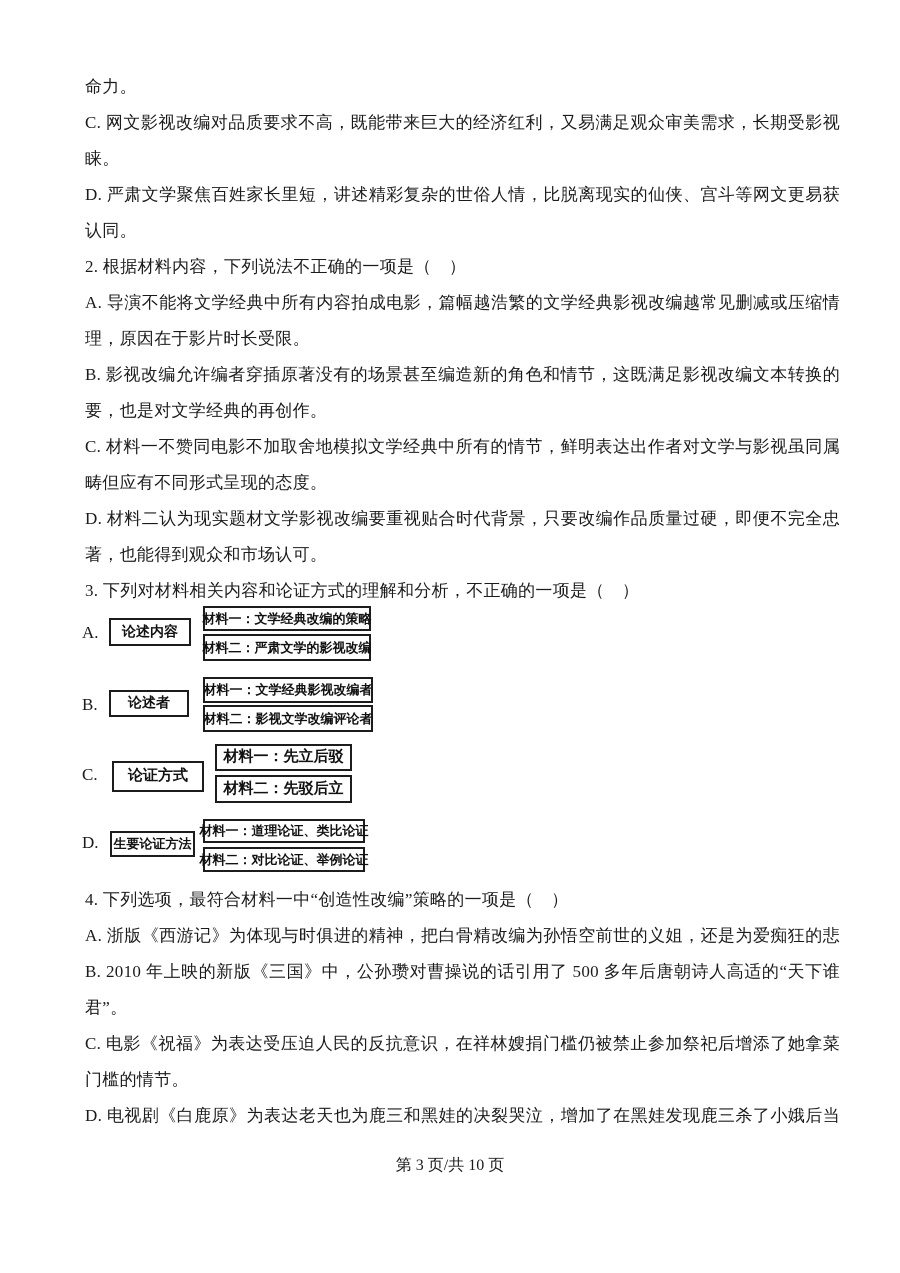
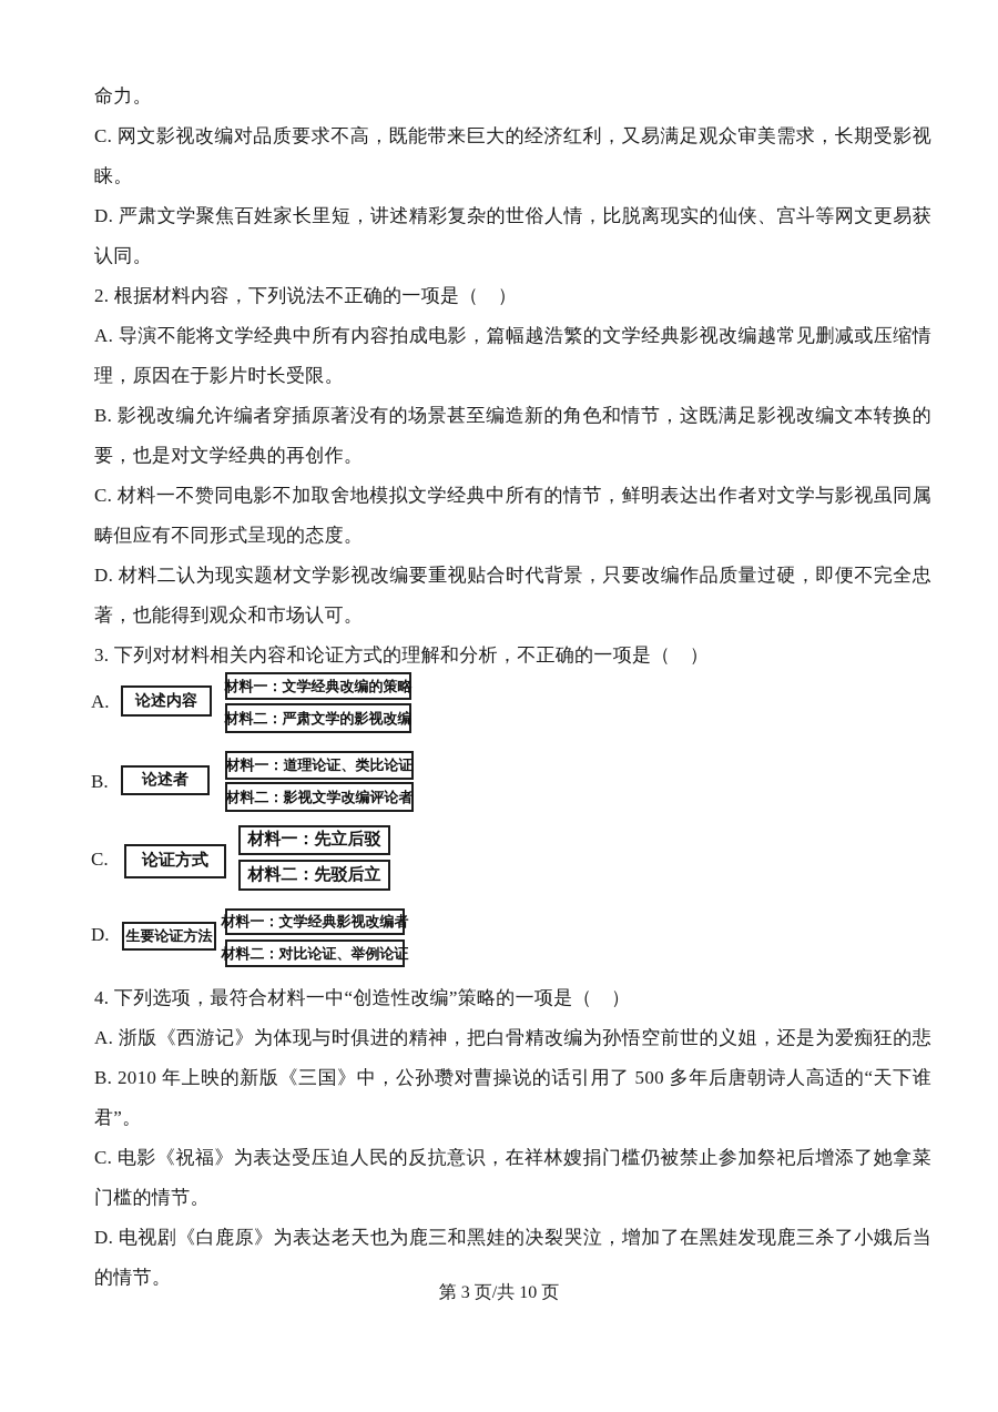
  命力。
  C. 网文影视改编对品质要求不高，既能带来巨大的经济红利，又易满足观众审美需求，长期受影视
  睐。
  D. 严肃文学聚焦百姓家长里短，讲述精彩复杂的世俗人情，比脱离现实的仙侠、宫斗等网文更易获
  认同。
  2. 根据材料内容，下列说法不正确的一项是（ ）
  A. 导演不能将文学经典中所有内容拍成电影，篇幅越浩繁的文学经典影视改编越常见删减或压缩情
  理，原因在于影片时长受限。
  B. 影视改编允许编者穿插原著没有的场景甚至编造新的角色和情节，这既满足影视改编文本转换的
  要，也是对文学经典的再创作。
  C. 材料一不赞同电影不加取舍地模拟文学经典中所有的情节，鲜明表达出作者对文学与影视虽同属
  畴但应有不同形式呈现的态度。
  D. 材料二认为现实题材文学影视改编要重视贴合时代背景，只要改编作品质量过硬，即便不完全忠
  著，也能得到观众和市场认可。
  3. 下列对材料相关内容和论证方式的理解和分析，不正确的一项是（ ）
  A.
  论述内容
  材料一：文学经典改编的策略
  材料二：严肃文学的影视改编
  B.
  论述者
- 材料一：文学经典影视改编者
+ 材料一：道理论证、类比论证
  材料二：影视文学改编评论者
  C.
  论证方式
  材料一：先立后驳
  材料二：先驳后立
  D.
  生要论证方法
- 材料一：道理论证、类比论证
+ 材料一：文学经典影视改编者
  材料二：对比论证、举例论证
  4. 下列选项，最符合材料一中“创造性改编”策略的一项是（ ）
  A. 浙版《西游记》为体现与时俱进的精神，把白骨精改编为孙悟空前世的义姐，还是为爱痴狂的悲
  B. 2010 年上映的新版《三国》中，公孙瓒对曹操说的话引用了 500 多年后唐朝诗人高适的“天下谁
  君”。
  C. 电影《祝福》为表达受压迫人民的反抗意识，在祥林嫂捐门槛仍被禁止参加祭祀后增添了她拿菜
  门槛的情节。
  D. 电视剧《白鹿原》为表达老天也为鹿三和黑娃的决裂哭泣，增加了在黑娃发现鹿三杀了小娥后当
+ 的情节。
  第 3 页/共 10 页
